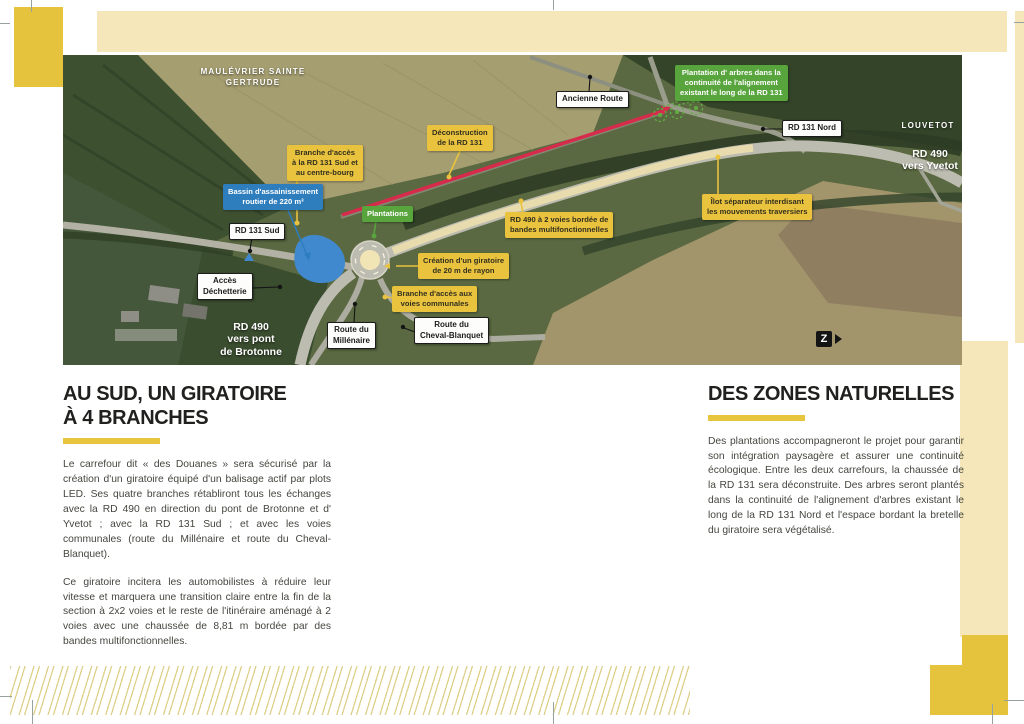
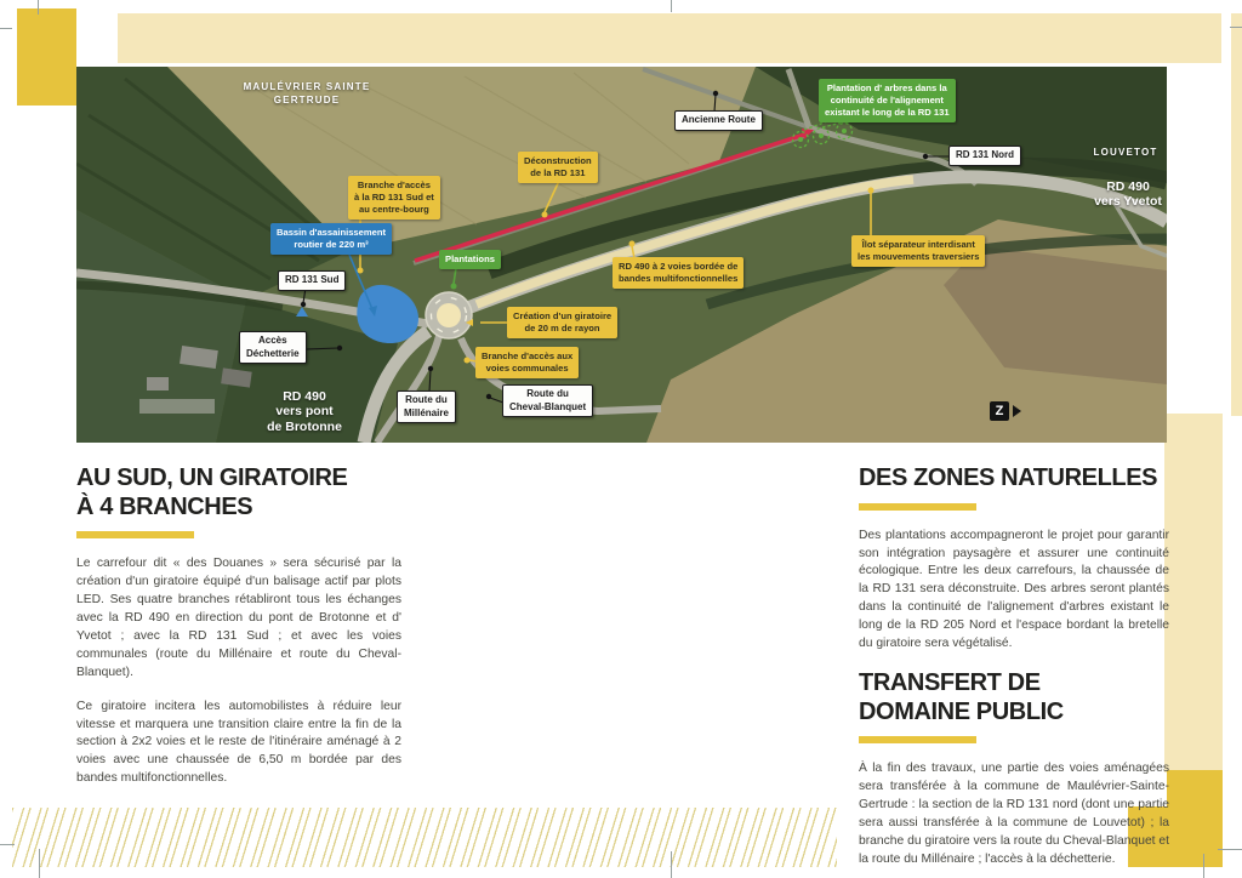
  MAULÉVRIER SAINTE
  GERTRUDE
  LOUVETOT
  RD 490
  vers Yvetot
  RD 490
  vers pont
  de Brotonne
  Ancienne Route
  RD 131 Nord
  RD 131 Sud
  Accès
  Déchetterie
  Route du
  Millénaire
  Route du
  Cheval-Blanquet
  Déconstruction
  de la RD 131
  Branche d'accès
  à la RD 131 Sud et
  au centre-bourg
  RD 490 à 2 voies bordée de
  bandes multifonctionnelles
  Création d'un giratoire
  de 20 m de rayon
  Branche d'accès aux
  voies communales
  Îlot séparateur interdisant
  les mouvements traversiers
  Plantations
  Plantation d' arbres dans la
  continuité de l'alignement
  existant le long de la RD 131
  Bassin d'assainissement
  routier de 220 m³
  Z
  AU SUD, UN GIRATOIRE
  À 4 BRANCHES
  Le carrefour dit « des Douanes » sera sécurisé par la création d'un giratoire équipé d'un balisage actif par plots LED. Ses quatre branches rétabliront tous les échanges avec la RD 490 en direction du pont de Brotonne et d' Yvetot ; avec la RD 131 Sud ; et avec les voies communales (route du Millénaire et route du Cheval-Blanquet).
- Ce giratoire incitera les automobilistes à réduire leur vitesse et marquera une transition claire entre la fin de la section à 2x2 voies et le reste de l'itinéraire aménagé à 2 voies avec une chaussée de 8,81 m bordée par des bandes multifonctionnelles.
+ Ce giratoire incitera les automobilistes à réduire leur vitesse et marquera une transition claire entre la fin de la section à 2x2 voies et le reste de l'itinéraire aménagé à 2 voies avec une chaussée de 6,50 m bordée par des bandes multifonctionnelles.
  DES ZONES NATURELLES
- Des plantations accompagneront le projet pour garantir son intégration paysagère et assurer une continuité écologique. Entre les deux carrefours, la chaussée de la RD 131 sera déconstruite. Des arbres seront plantés dans la continuité de l'alignement d'arbres existant le long de la RD 131 Nord et l'espace bordant la bretelle du giratoire sera végétalisé.
+ Des plantations accompagneront le projet pour garantir son intégration paysagère et assurer une continuité écologique. Entre les deux carrefours, la chaussée de la RD 131 sera déconstruite. Des arbres seront plantés dans la continuité de l'alignement d'arbres existant le long de la RD 205 Nord et l'espace bordant la bretelle du giratoire sera végétalisé.
+ TRANSFERT DE
+ DOMAINE PUBLIC
+ À la fin des travaux, une partie des voies aménagées sera transférée à la commune de Maulévrier-Sainte-Gertrude : la section de la RD 131 nord (dont une partie sera aussi transférée à la commune de Louvetot) ; la branche du giratoire vers la route du Cheval-Blanquet et la route du Millénaire ; l'accès à la déchetterie.
